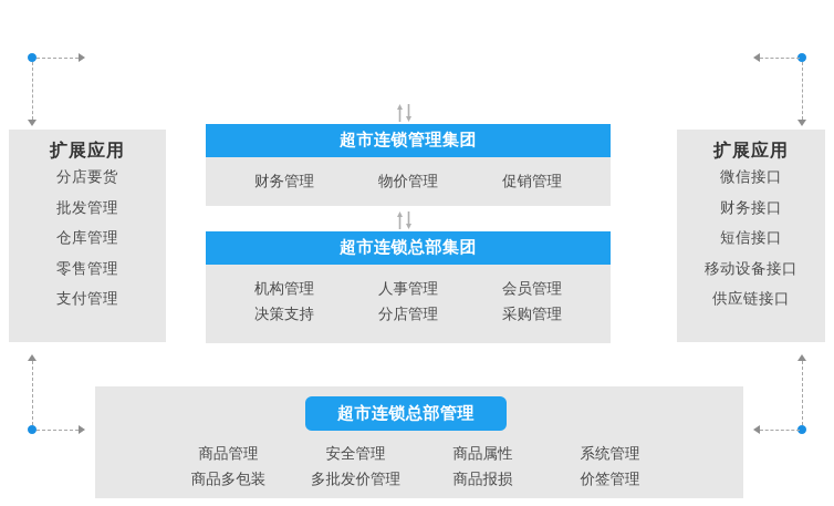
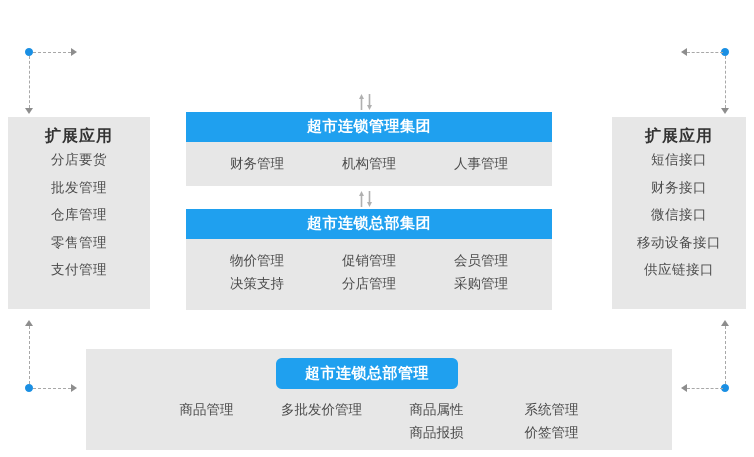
  扩展应用
  分店要货
  批发管理
  仓库管理
  零售管理
  支付管理
  扩展应用
- 微信接口
+ 短信接口
  财务接口
- 短信接口
+ 微信接口
  移动设备接口
  供应链接口
  超市连锁管理集团
  财务管理
- 物价管理
+ 机构管理
- 促销管理
+ 人事管理
  超市连锁总部集团
- 机构管理
+ 物价管理
- 人事管理
+ 促销管理
  会员管理
  决策支持
  分店管理
  采购管理
  超市连锁总部管理
  商品管理
- 商品多包装
- 安全管理
  多批发价管理
  商品属性
  商品报损
  系统管理
  价签管理
